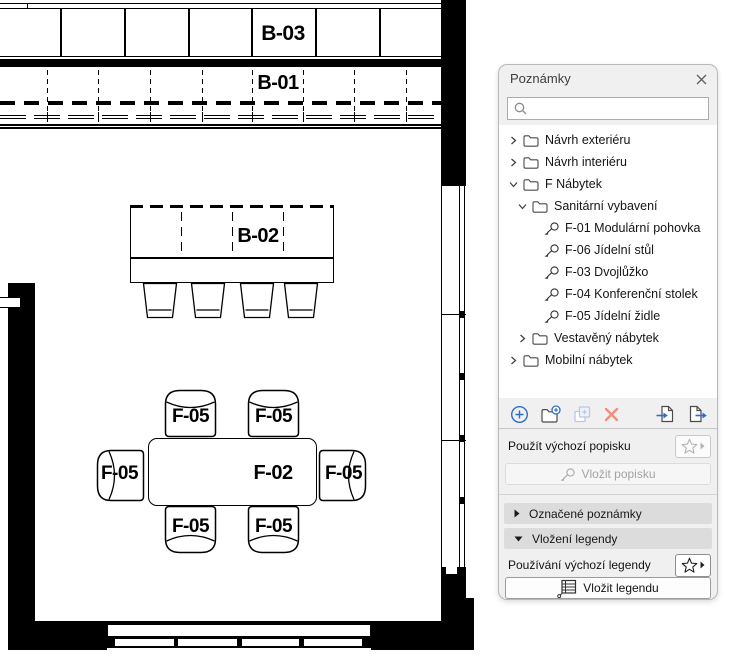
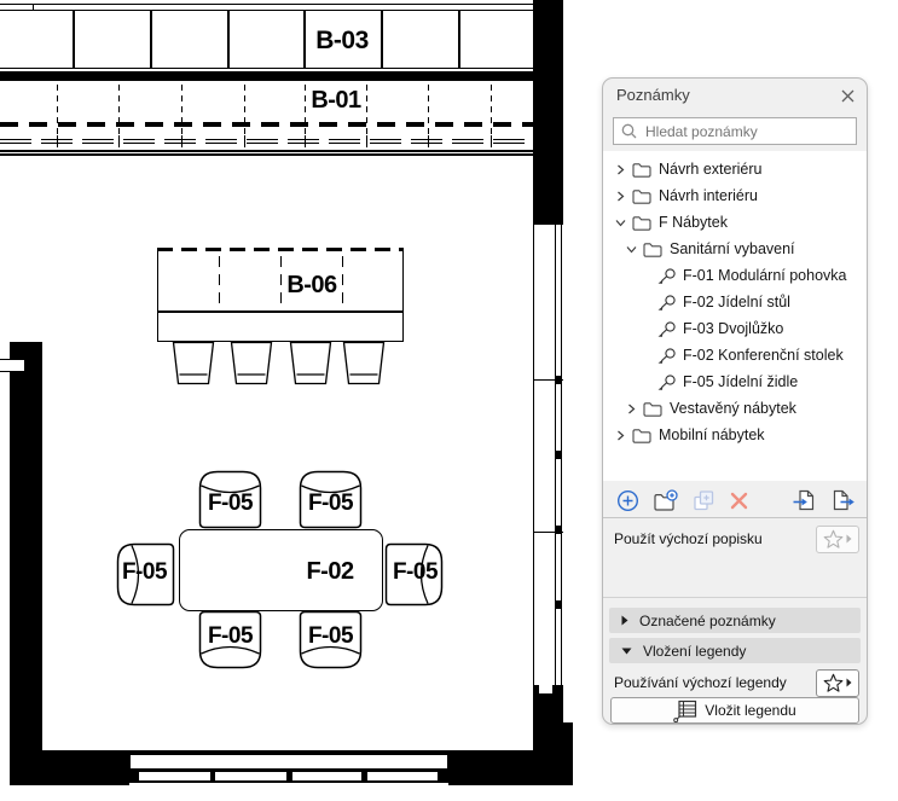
  B-03
  B-01
- B-02
+ B-06
  F-02
  F-05
  F-05
  F-05
  F-05
  F-05
  F-05
  Poznámky
+ Hledat poznámky
  Návrh exteriéru
  Návrh interiéru
  F Nábytek
  Sanitární vybavení
  F-01 Modulární pohovka
- F-06 Jídelní stůl
+ F-02 Jídelní stůl
  F-03 Dvojlůžko
- F-04 Konferenční stolek
+ F-02 Konferenční stolek
  F-05 Jídelní židle
  Vestavěný nábytek
  Mobilní nábytek
  Použít výchozí popisku
- Vložit popisku
  Označené poznámky
  Vložení legendy
  Používání výchozí legendy
  Vložit legendu
